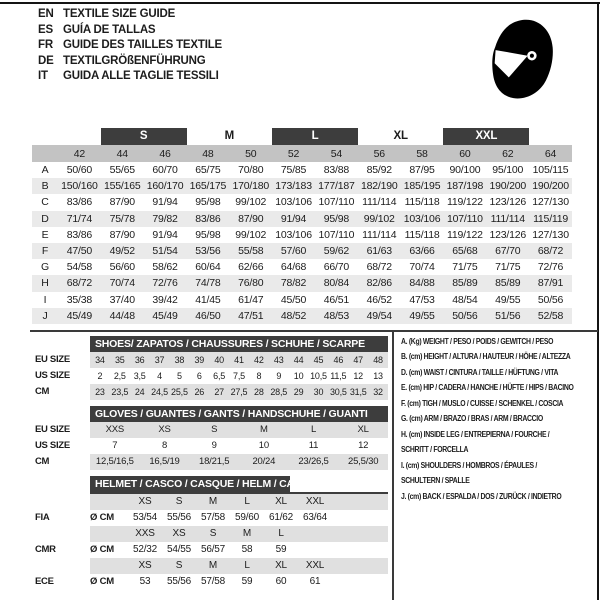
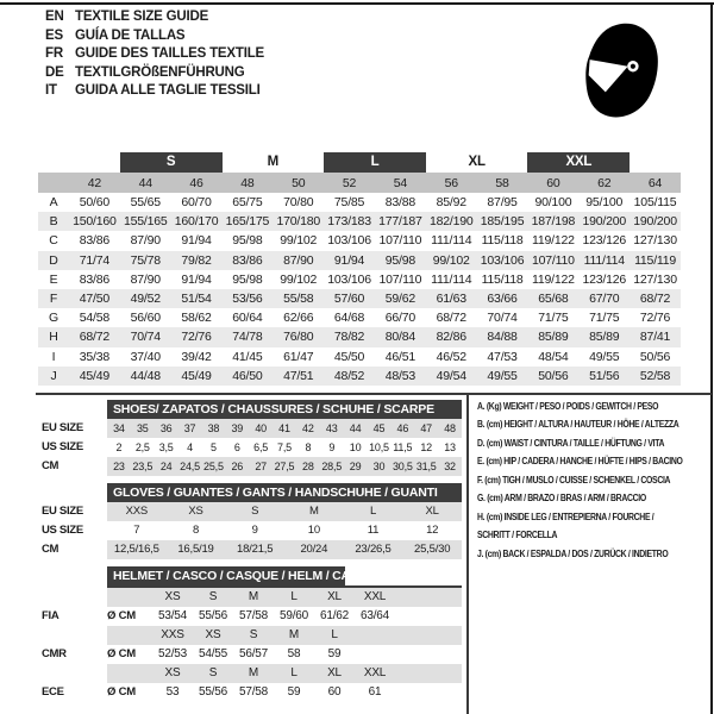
  EN
  TEXTILE SIZE GUIDE
  ES
  GUÍA DE TALLAS
  FR
  GUIDE DES TAILLES TEXTILE
  DE
  TEXTILGRÖßENFÜHRUNG
  IT
  GUIDA ALLE TAGLIE TESSILI
  S
  M
  L
  XL
  XXL
  42
  44
  46
  48
  50
  52
  54
  56
  58
  60
  62
  64
  A
  50/60
  55/65
  60/70
  65/75
  70/80
  75/85
  83/88
  85/92
  87/95
  90/100
  95/100
  105/115
  B
  150/160
  155/165
  160/170
  165/175
  170/180
  173/183
  177/187
  182/190
  185/195
  187/198
  190/200
  190/200
  C
  83/86
  87/90
  91/94
  95/98
  99/102
  103/106
  107/110
  111/114
  115/118
  119/122
  123/126
  127/130
  D
  71/74
  75/78
  79/82
  83/86
  87/90
  91/94
  95/98
  99/102
  103/106
  107/110
  111/114
  115/119
  E
  83/86
  87/90
  91/94
  95/98
  99/102
  103/106
  107/110
  111/114
  115/118
  119/122
  123/126
  127/130
  F
  47/50
  49/52
  51/54
  53/56
  55/58
  57/60
  59/62
  61/63
  63/66
  65/68
  67/70
  68/72
  G
  54/58
  56/60
  58/62
  60/64
  62/66
  64/68
  66/70
  68/72
  70/74
  71/75
  71/75
  72/76
  H
  68/72
  70/74
  72/76
  74/78
  76/80
  78/82
  80/84
  82/86
  84/88
  85/89
  85/89
- 87/91
+ 87/41
  I
  35/38
  37/40
  39/42
  41/45
  61/47
  45/50
  46/51
  46/52
  47/53
  48/54
  49/55
  50/56
  J
  45/49
  44/48
  45/49
  46/50
  47/51
  48/52
  48/53
  49/54
  49/55
  50/56
  51/56
  52/58
  SHOES/ ZAPATOS / CHAUSSURES / SCHUHE / SCARPE
  EU SIZE
  34
  35
  36
  37
  38
  39
  40
  41
  42
  43
  44
  45
  46
  47
  48
  US SIZE
  2
  2,5
  3,5
  4
  5
  6
  6,5
  7,5
  8
  9
  10
  10,5
  11,5
  12
  13
  CM
  23
  23,5
  24
  24,5
  25,5
  26
  27
  27,5
  28
  28,5
  29
  30
  30,5
  31,5
  32
  GLOVES / GUANTES / GANTS / HANDSCHUHE / GUANTI
  EU SIZE
  XXS
  XS
  S
  M
  L
  XL
  US SIZE
  7
  8
  9
  10
  11
  12
  CM
  12,5/16,5
  16,5/19
  18/21,5
  20/24
  23/26,5
  25,5/30
  HELMET / CASCO / CASQUE / HELM / CASCO
  XS
  S
  M
  L
  XL
  XXL
  FIA
  Ø CM
  53/54
  55/56
  57/58
  59/60
  61/62
  63/64
  XXS
  XS
  S
  M
  L
  CMR
  Ø CM
- 52/32
+ 52/53
  54/55
  56/57
  58
  59
  XS
  S
  M
  L
  XL
  XXL
  ECE
  Ø CM
  53
  55/56
  57/58
  59
  60
  61
  A. (Kg) WEIGHT / PESO / POIDS / GEWITCH / PESO
  B. (cm) HEIGHT / ALTURA / HAUTEUR / HÖHE / ALTEZZA
  D. (cm) WAIST / CINTURA / TAILLE / HÜFTUNG / VITA
  E. (cm) HIP / CADERA / HANCHE / HÜFTE / HIPS / BACINO
  F. (cm) TIGH / MUSLO / CUISSE / SCHENKEL / COSCIA
  G. (cm) ARM / BRAZO / BRAS / ARM / BRACCIO
  H. (cm) INSIDE LEG / ENTREPIERNA / FOURCHE /
  SCHRITT / FORCELLA
- I. (cm) SHOULDERS / HOMBROS / ÉPAULES /
- SCHULTERN / SPALLE
  J. (cm) BACK / ESPALDA / DOS / ZURÜCK / INDIETRO
